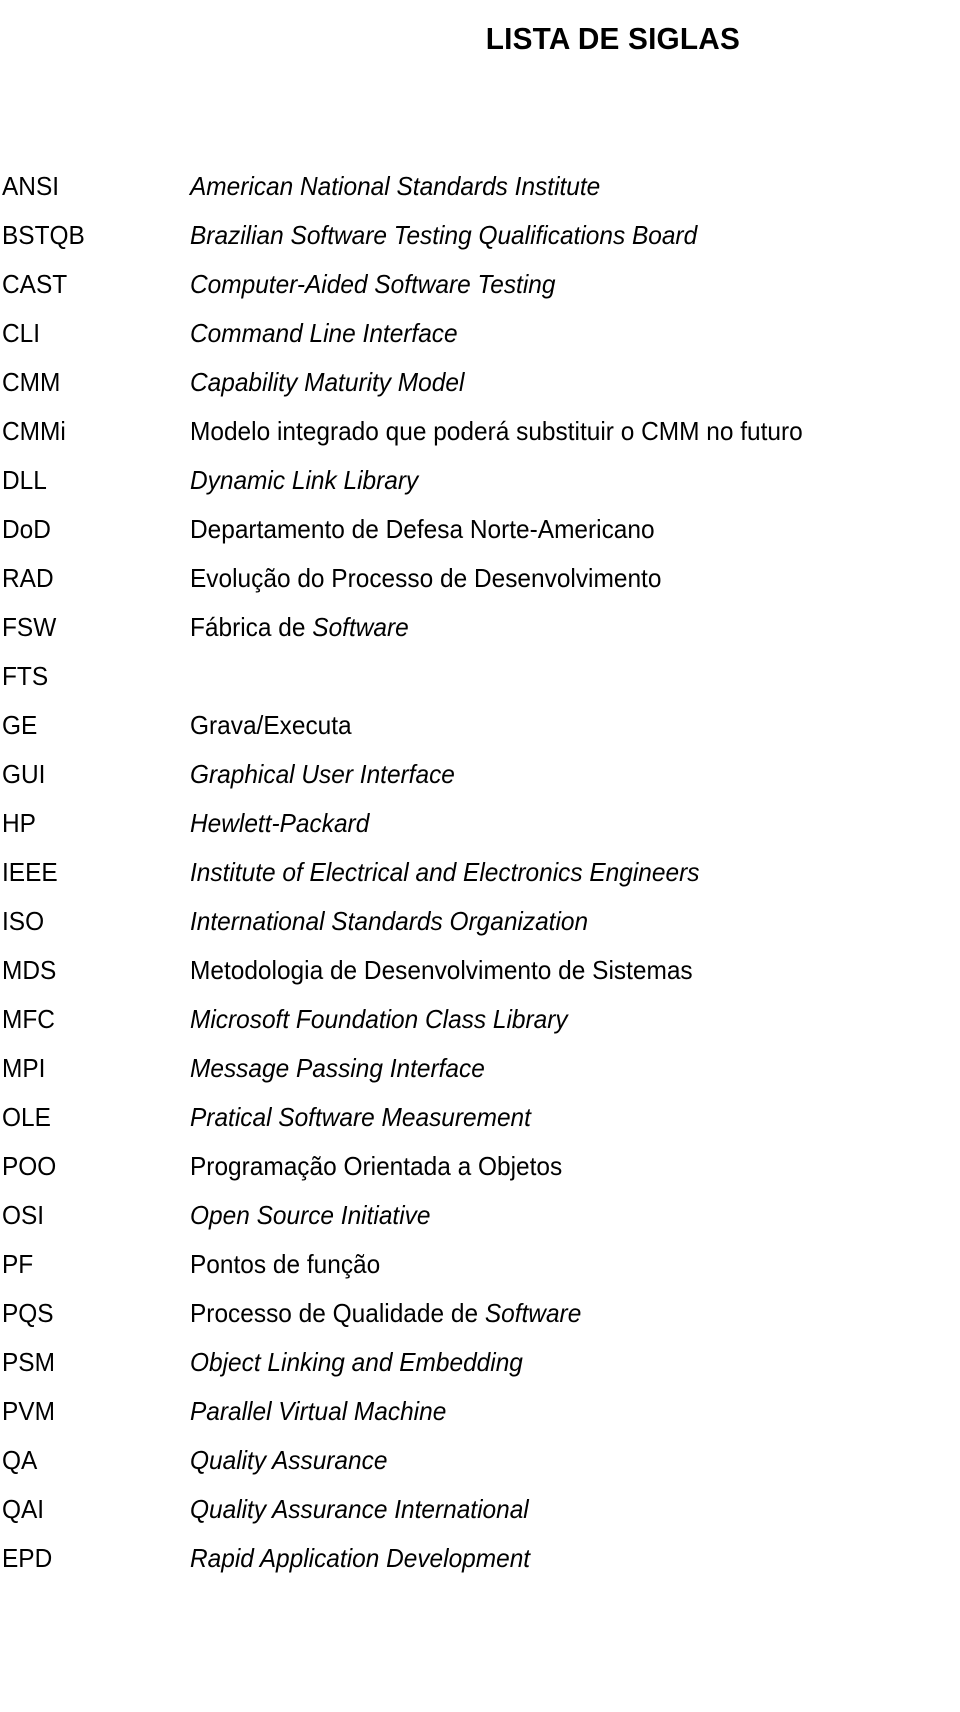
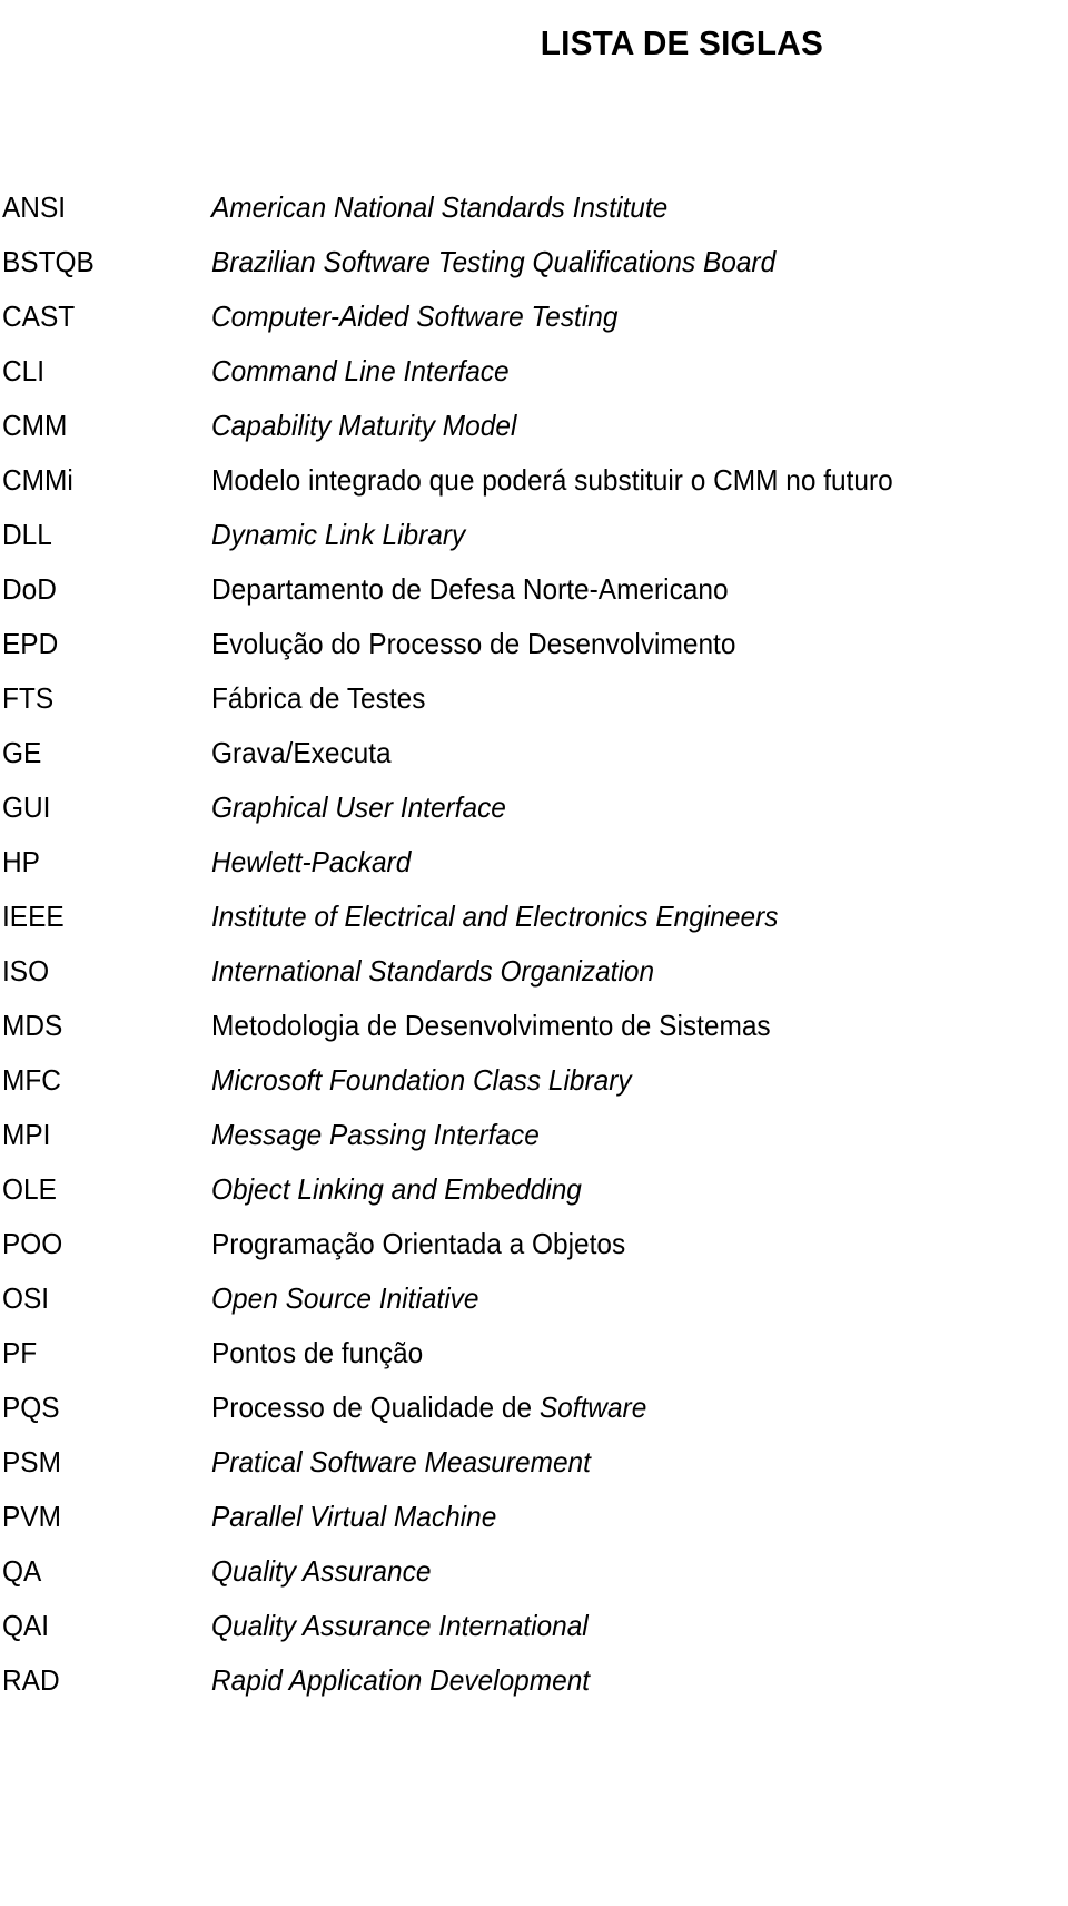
  LISTA DE SIGLAS
  ANSI
  American National Standards Institute
  BSTQB
  Brazilian Software Testing Qualifications Board
  CAST
  Computer-Aided Software Testing
  CLI
  Command Line Interface
  CMM
  Capability Maturity Model
  CMMi
  Modelo integrado que poderá substituir o CMM no futuro
  DLL
  Dynamic Link Library
  DoD
  Departamento de Defesa Norte-Americano
- RAD
+ EPD
  Evolução do Processo de Desenvolvimento
- FSW
- Fábrica de Software
  FTS
+ Fábrica de Testes
  GE
  Grava/Executa
  GUI
  Graphical User Interface
  HP
  Hewlett-Packard
  IEEE
  Institute of Electrical and Electronics Engineers
  ISO
  International Standards Organization
  MDS
  Metodologia de Desenvolvimento de Sistemas
  MFC
  Microsoft Foundation Class Library
  MPI
  Message Passing Interface
  OLE
- Pratical Software Measurement
+ Object Linking and Embedding
  POO
  Programação Orientada a Objetos
  OSI
  Open Source Initiative
  PF
  Pontos de função
  PQS
  Processo de Qualidade de Software
  PSM
- Object Linking and Embedding
+ Pratical Software Measurement
  PVM
  Parallel Virtual Machine
  QA
  Quality Assurance
  QAI
  Quality Assurance International
- EPD
+ RAD
  Rapid Application Development
